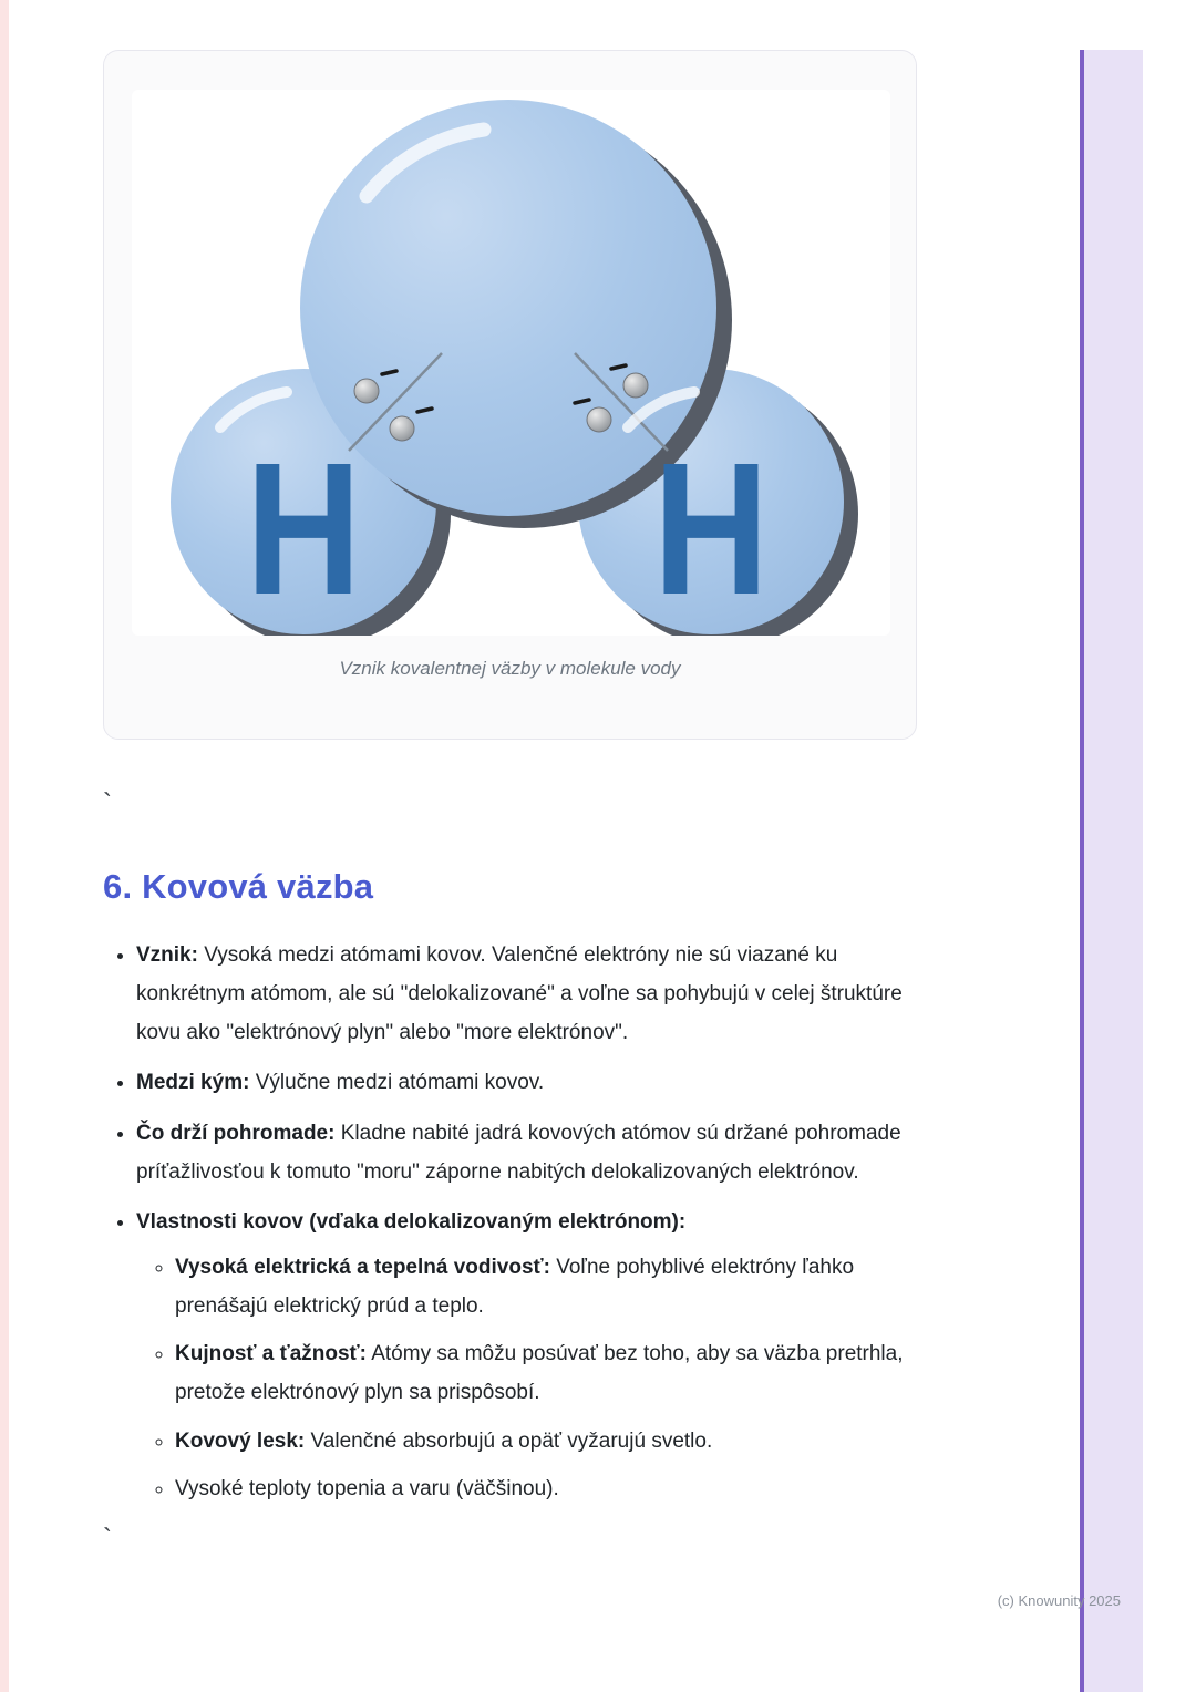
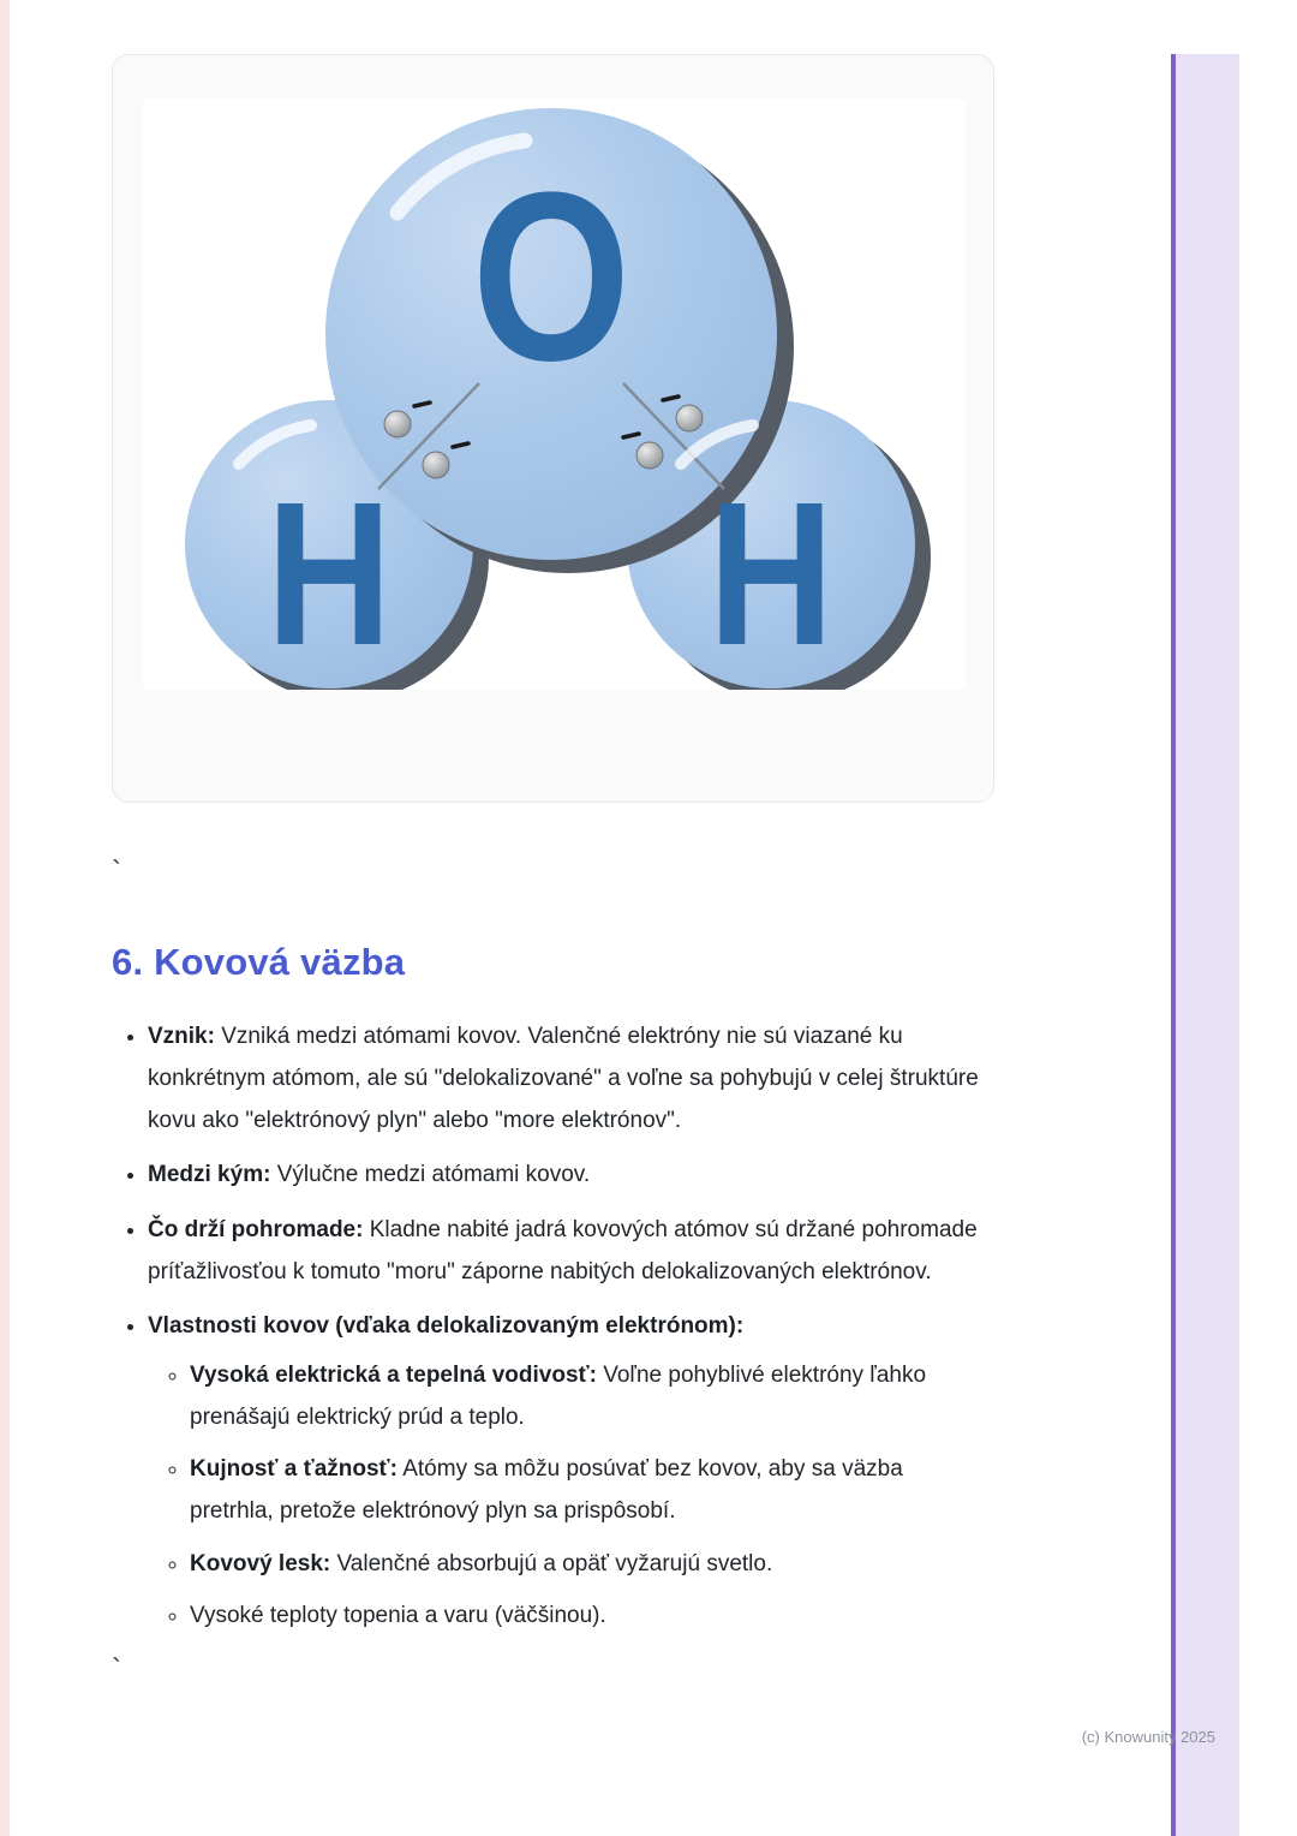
+ O
  H
  H
- Vznik kovalentnej väzby v molekule vody
  `
  6. Kovová väzba
- Vznik: Vysoká medzi atómami kovov. Valenčné elektróny nie sú viazané ku konkrétnym atómom, ale sú "delokalizované" a voľne sa pohybujú v celej štruktúre kovu ako "elektrónový plyn" alebo "more elektrónov".
+ Vznik: Vzniká medzi atómami kovov. Valenčné elektróny nie sú viazané ku konkrétnym atómom, ale sú "delokalizované" a voľne sa pohybujú v celej štruktúre kovu ako "elektrónový plyn" alebo "more elektrónov".
  Medzi kým: Výlučne medzi atómami kovov.
  Čo drží pohromade: Kladne nabité jadrá kovových atómov sú držané pohromade príťažlivosťou k tomuto "moru" záporne nabitých delokalizovaných elektrónov.
  Vlastnosti kovov (vďaka delokalizovaným elektrónom):
  Vysoká elektrická a tepelná vodivosť: Voľne pohyblivé elektróny ľahko prenášajú elektrický prúd a teplo.
- Kujnosť a ťažnosť: Atómy sa môžu posúvať bez toho, aby sa väzba pretrhla, pretože elektrónový plyn sa prispôsobí.
+ Kujnosť a ťažnosť: Atómy sa môžu posúvať bez kovov, aby sa väzba pretrhla, pretože elektrónový plyn sa prispôsobí.
  Kovový lesk: Valenčné absorbujú a opäť vyžarujú svetlo.
  Vysoké teploty topenia a varu (väčšinou).
  `
  (c) Knowunity 2025
